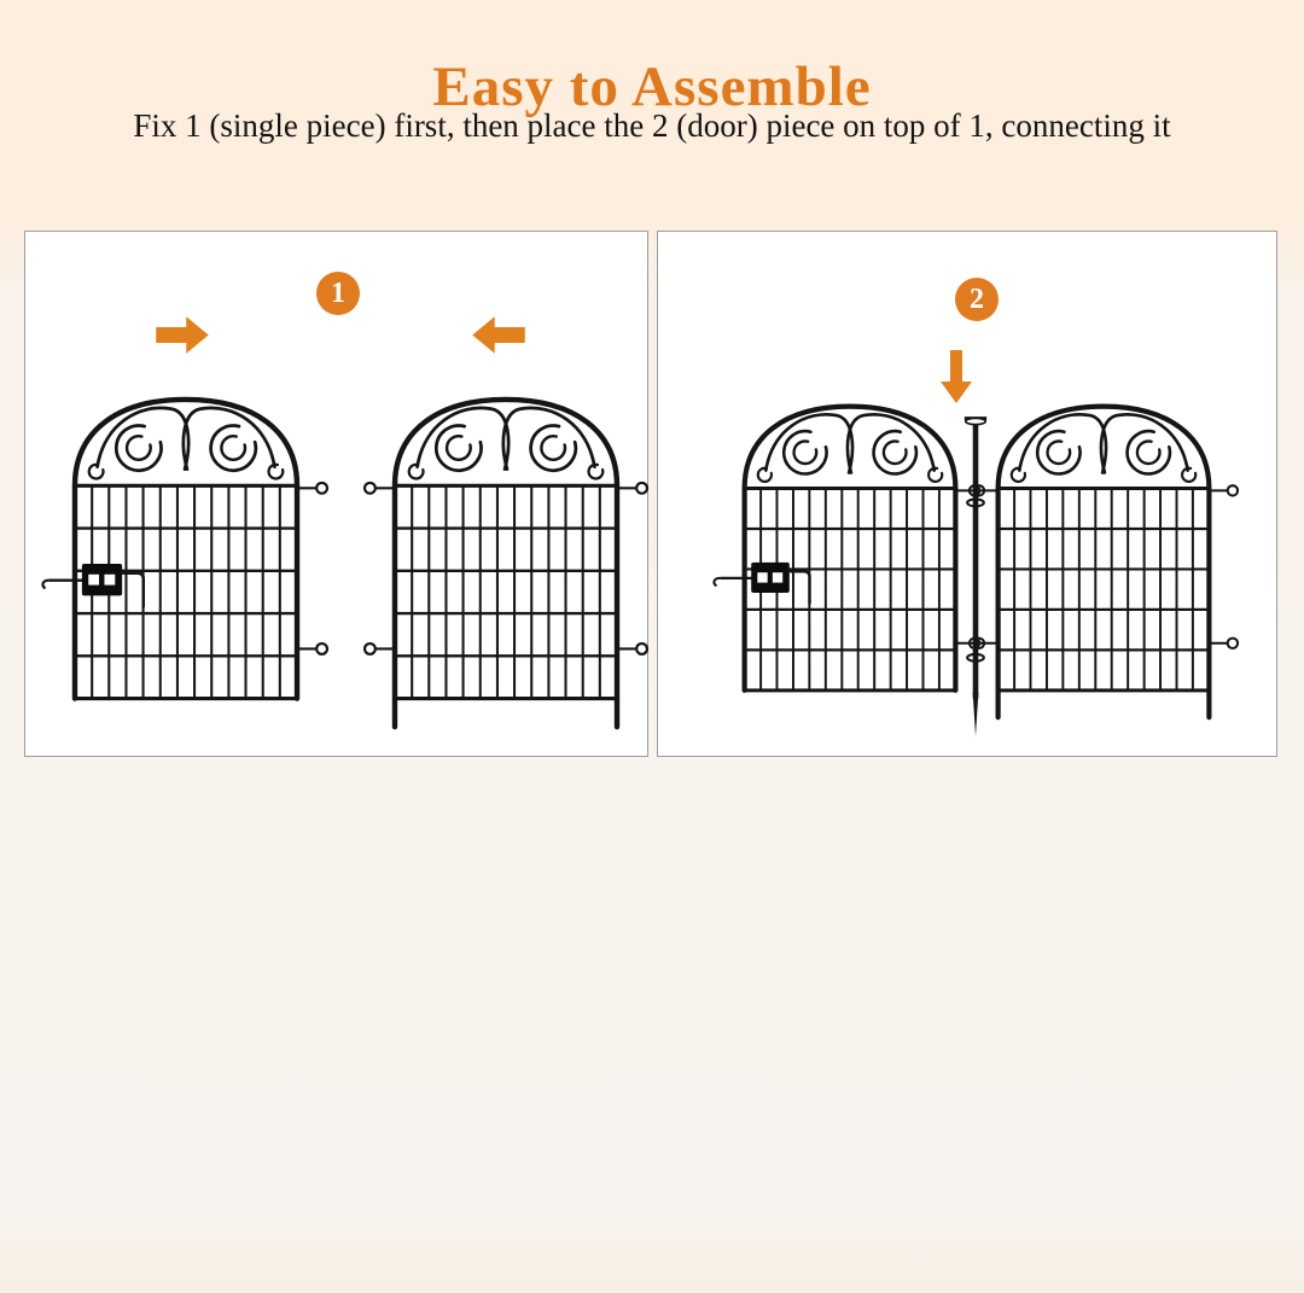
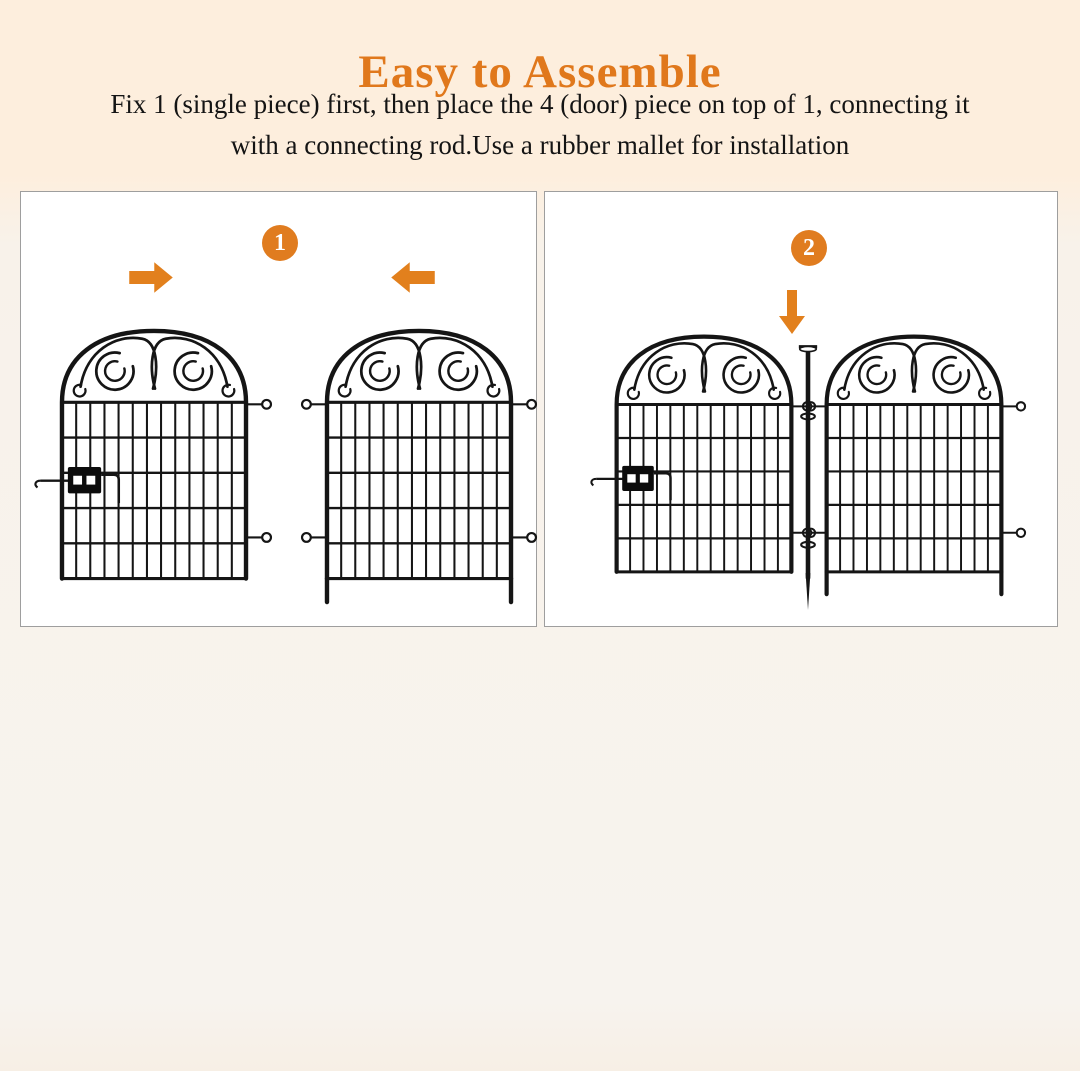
  Easy to Assemble
- Fix 1 (single piece) first, then place the 2 (door) piece on top of 1, connecting it
+ Fix 1 (single piece) first, then place the 4 (door) piece on top of 1, connecting it
+ with a connecting rod.Use a rubber mallet for installation
  1
  2
